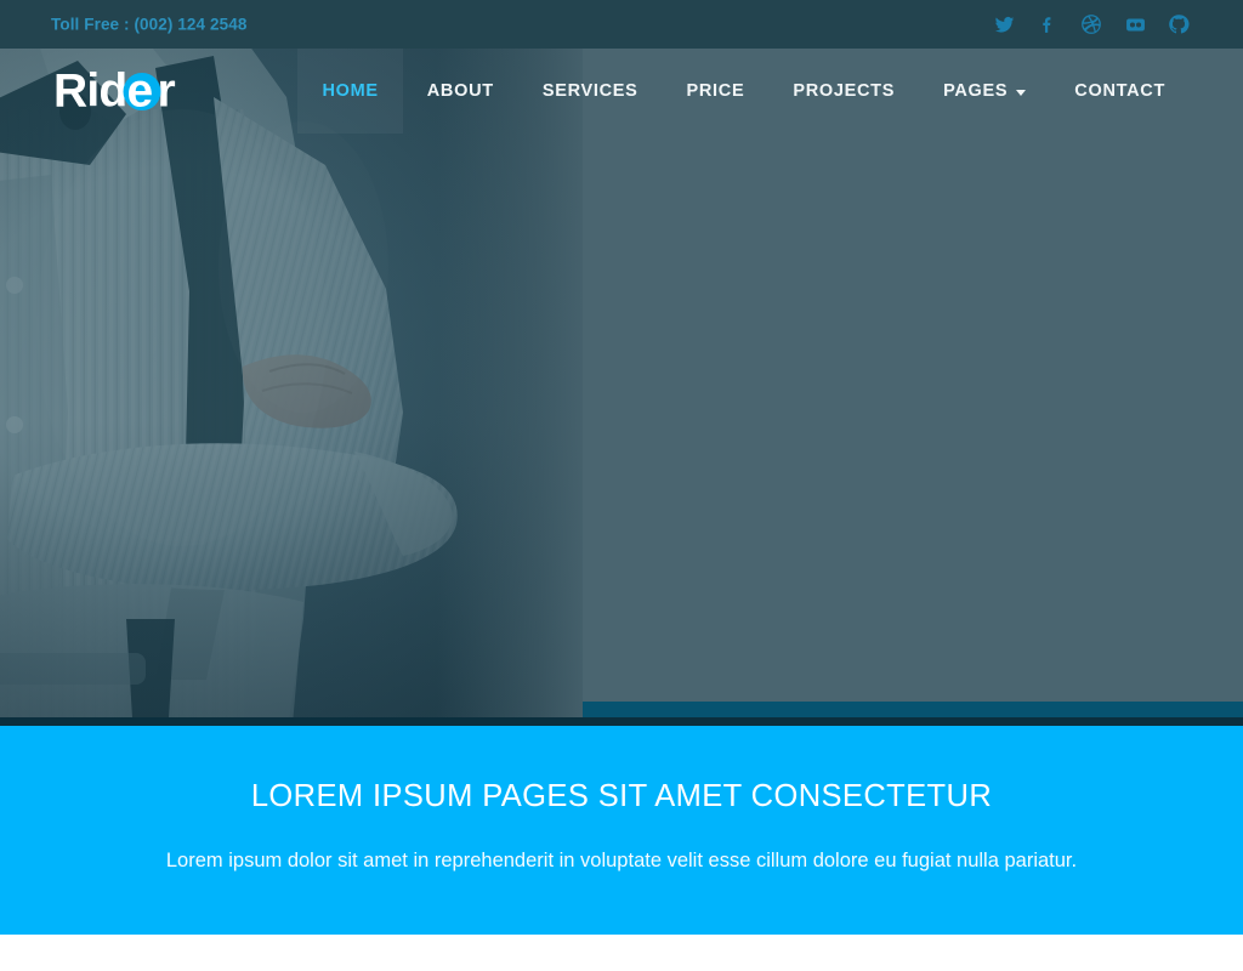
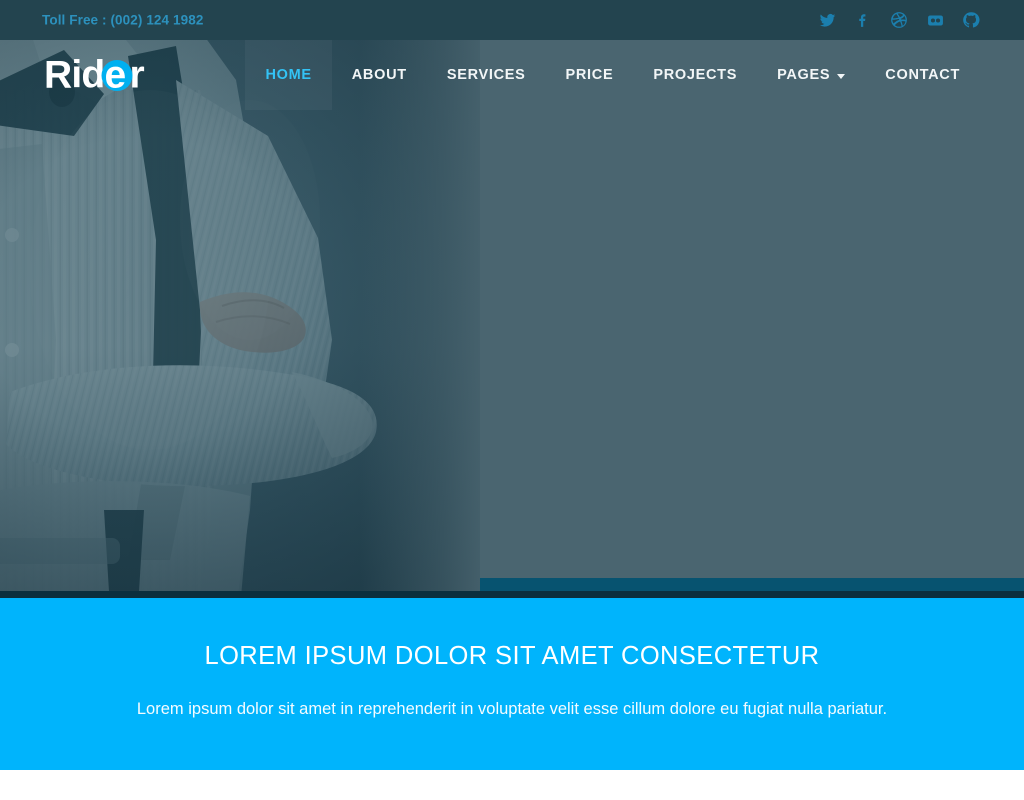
- Toll Free : (002) 124 2548
+ Toll Free : (002) 124 1982
  Rider
  HOME
  ABOUT
  SERVICES
  PRICE
  PROJECTS
  PAGES
  CONTACT
- LOREM IPSUM PAGES SIT AMET CONSECTETUR
+ LOREM IPSUM DOLOR SIT AMET CONSECTETUR
  Lorem ipsum dolor sit amet in reprehenderit in voluptate velit esse cillum dolore eu fugiat nulla pariatur.
